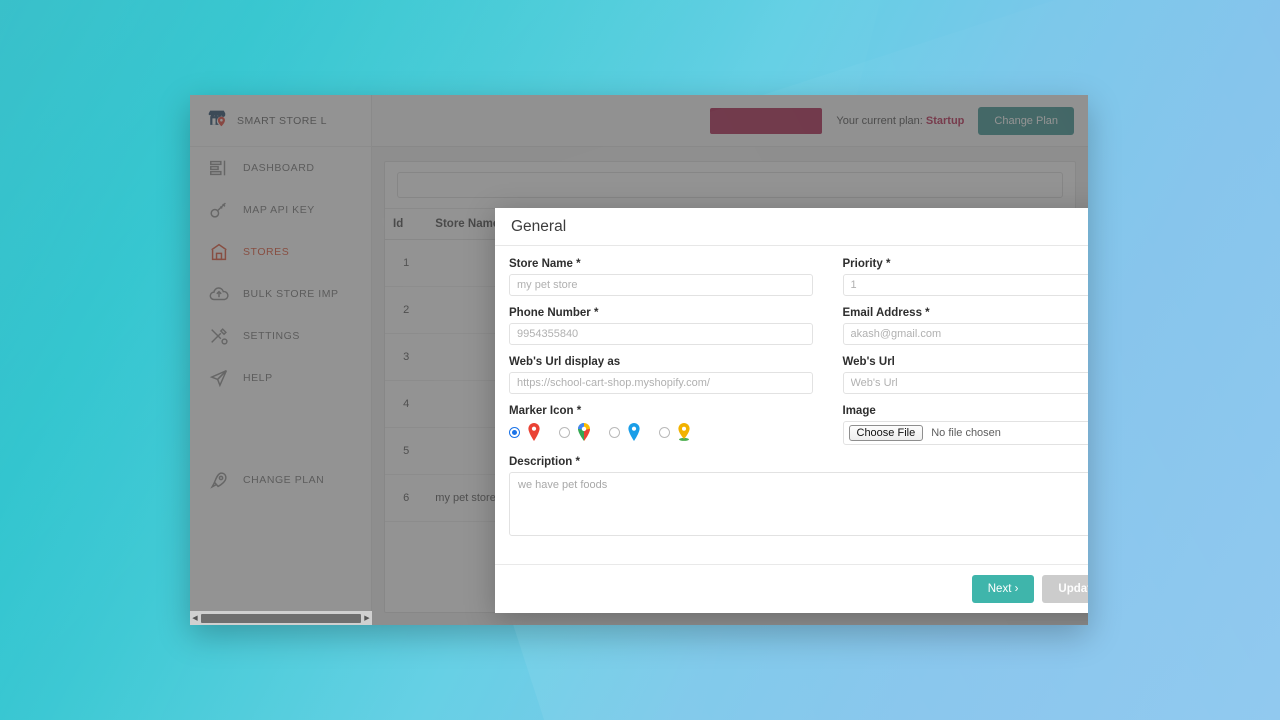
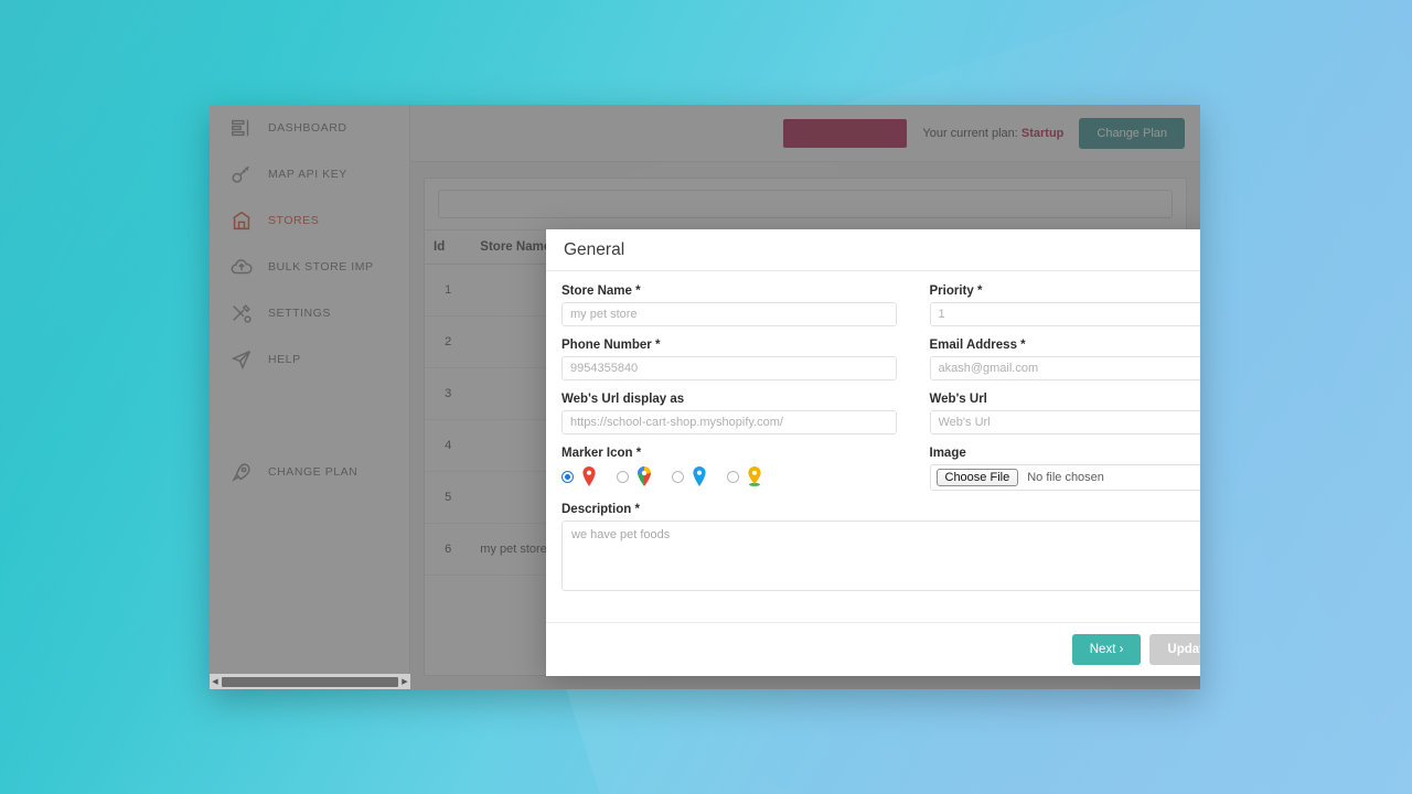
- SMART STORE L
  DASHBOARD
  MAP API KEY
  STORES
  BULK STORE IMP
  SETTINGS
  HELP
  CHANGE PLAN
  2
  3
  4
  5
  General
  Store Name *
  my pet store
  Priority *
  1
  Phone Number *
  9954355840
  Email Address *
  akash@gmail.com
  Web's Url display as
  https://school-cart-shop.myshopify.com/
  Web's Url
  Web's Url
  Marker Icon *
  Image
  Choose File
  No file chosen
  Description *
  we have pet foods
  Next ›
